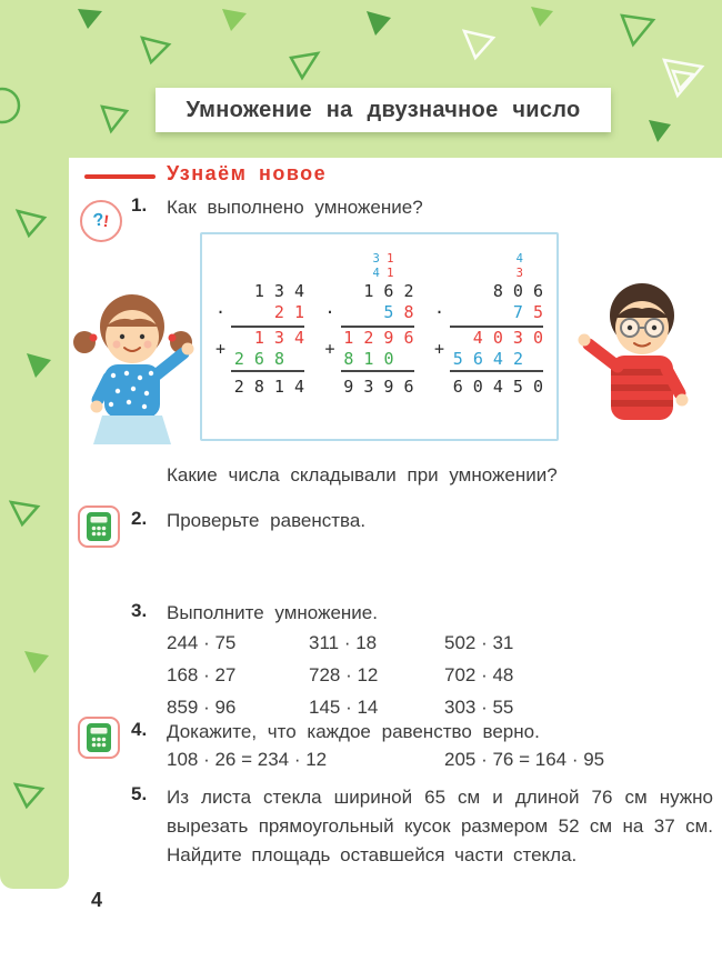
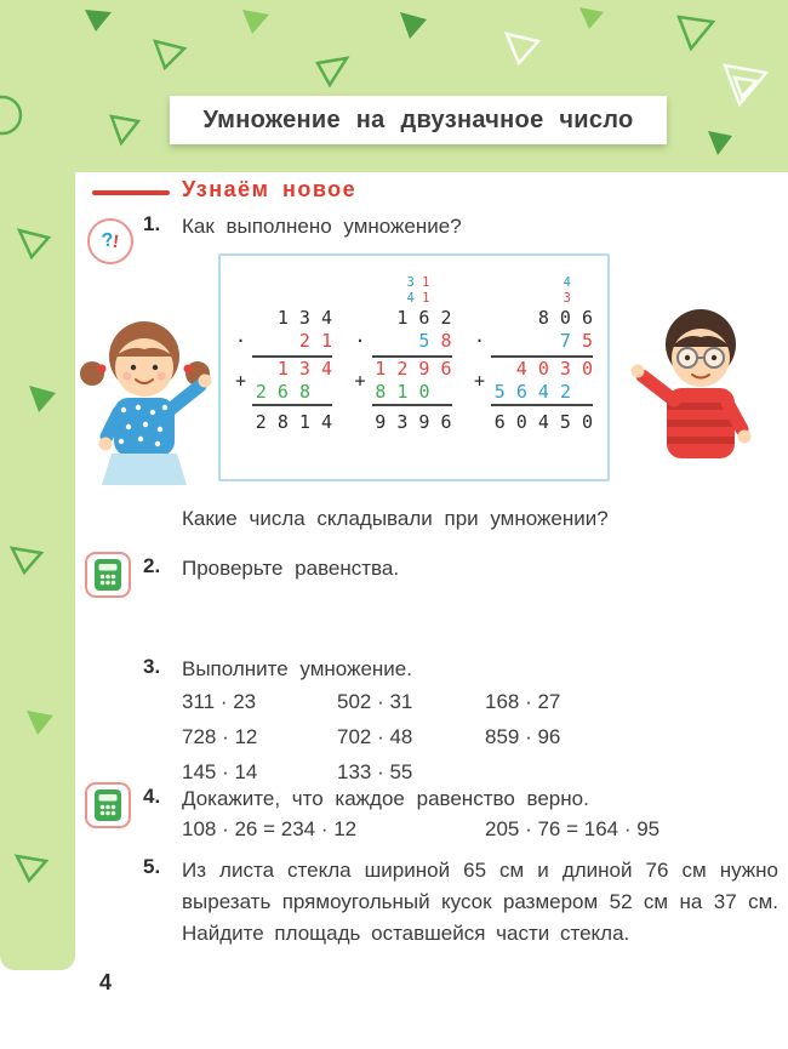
  Умножение на двузначное число
  Узнаём новое
  1.
  Как выполнено умножение?
  1 3 4
  ·
  2 1
  +
  1 3 4
  2 6 8
  2 8 1 4
  3 1
  4 1
  1 6 2
  ·
  5 8
  +
  1 2 9 6
  8 1 0
  9 3 9 6
  4
  3
  8 0 6
  ·
  7 5
  +
  4 0 3 0
  5 6 4 2
  6 0 4 5 0
  Какие числа складывали при умножении?
  2.
  Проверьте равенства.
  3.
  Выполните умножение.
- 244 · 75
- 311 · 18
+ 311 · 23
  502 · 31
  168 · 27
  728 · 12
  702 · 48
  859 · 96
  145 · 14
- 303 · 55
+ 133 · 55
  4.
  Докажите, что каждое равенство верно.
  108 · 26 = 234 · 12
  205 · 76 = 164 · 95
  5.
  Из листа стекла шириной 65 см и длиной 76 см нужно вырезать прямоугольный кусок размером 52 см на 37 см. Найдите площадь оставшейся части стекла.
  4
